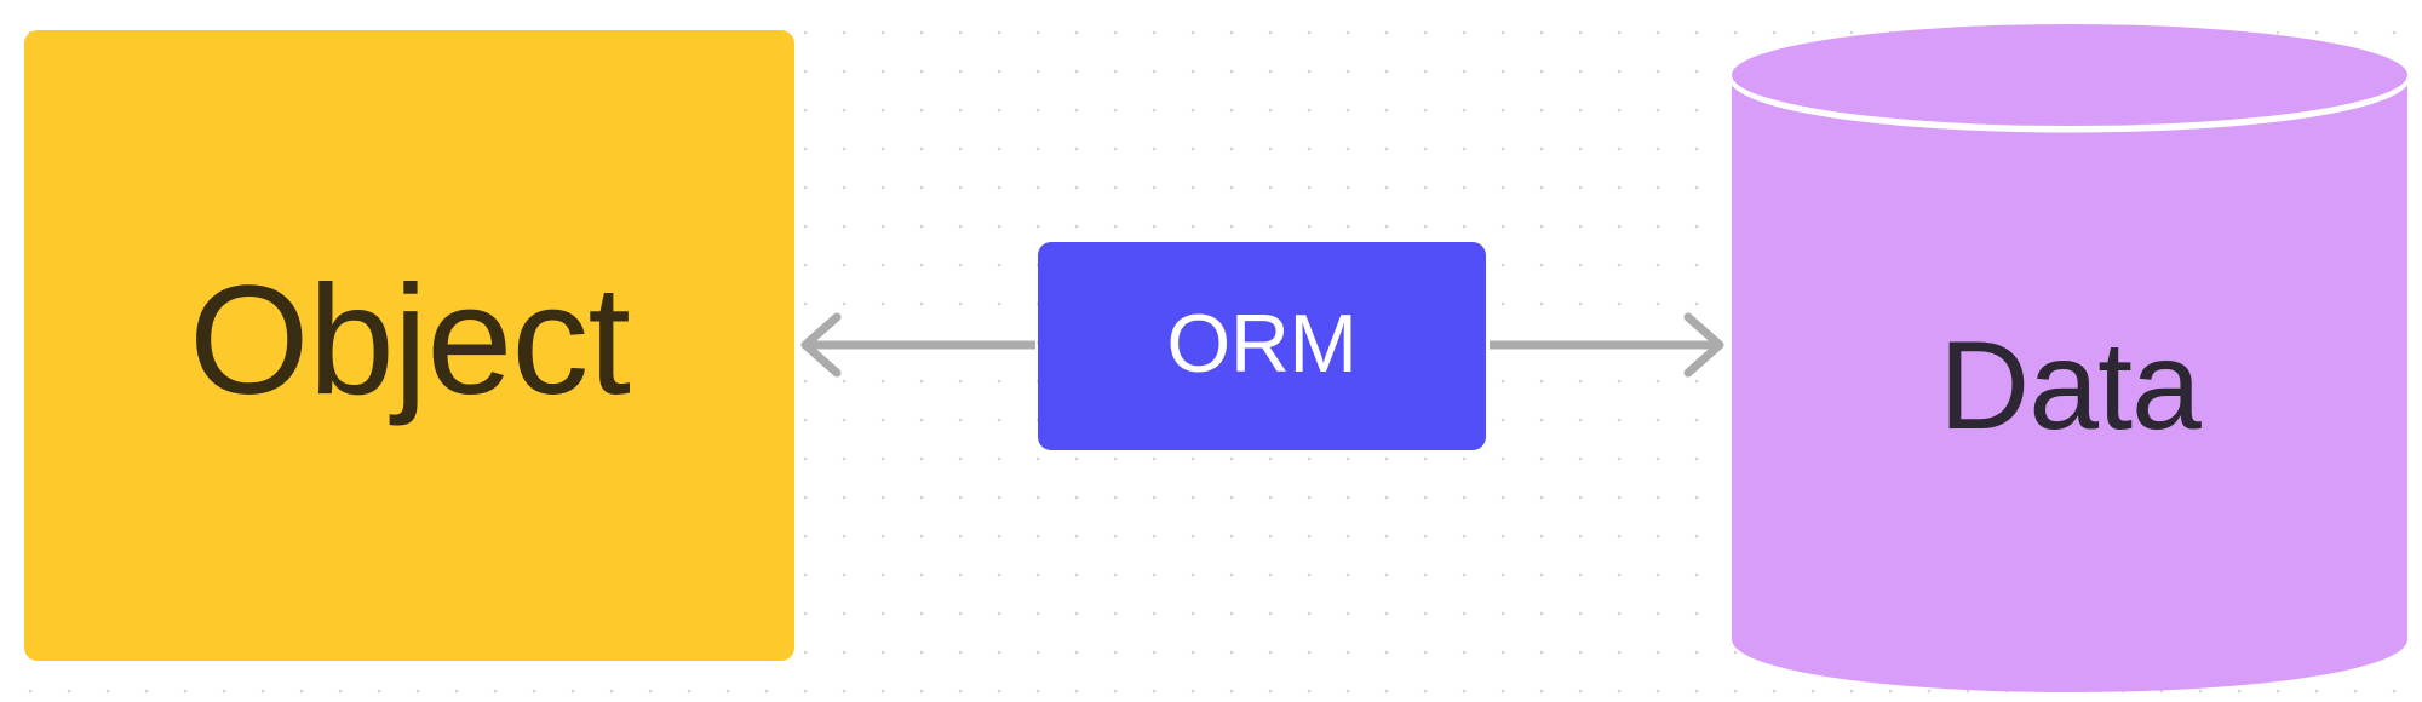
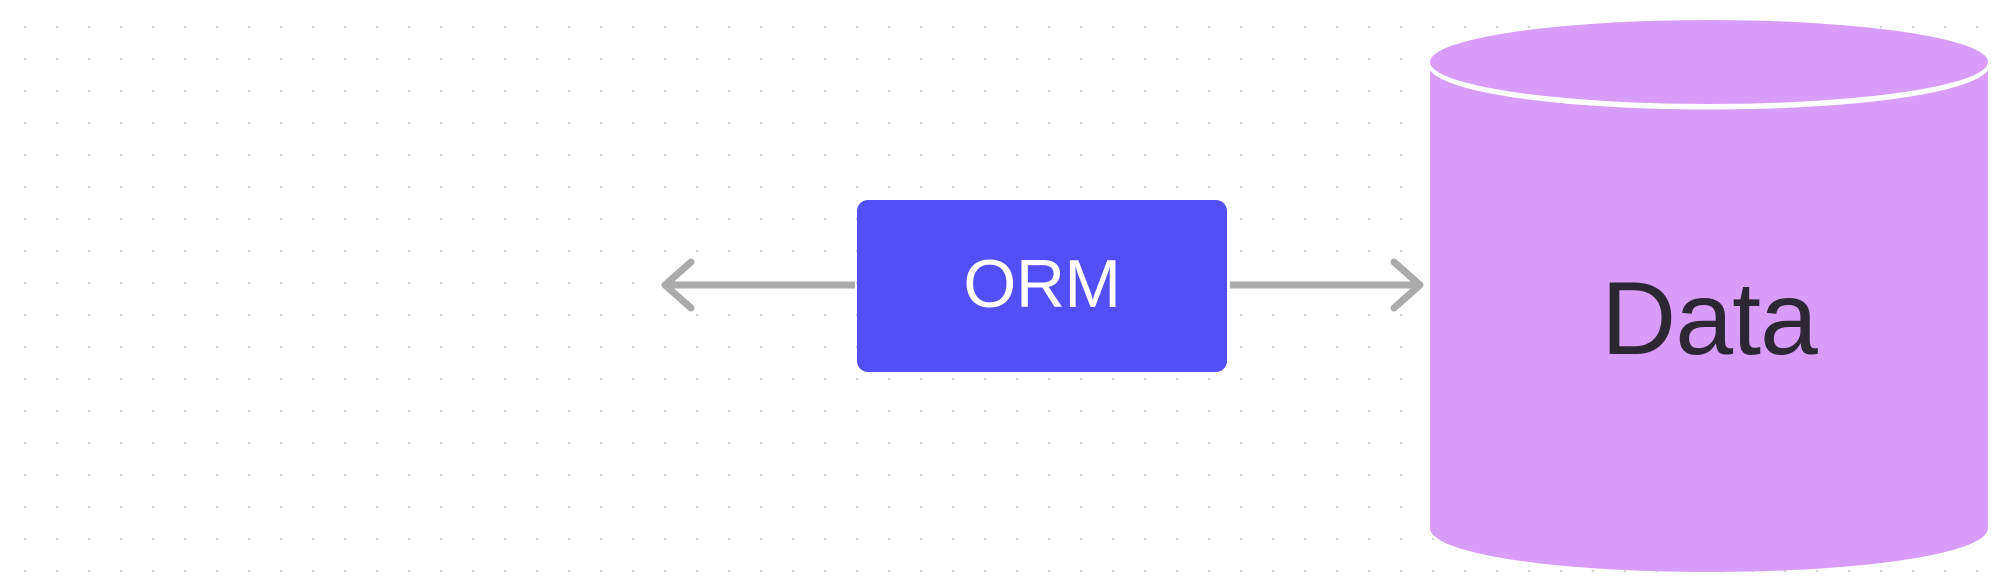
- Object
  ORM
  Data
